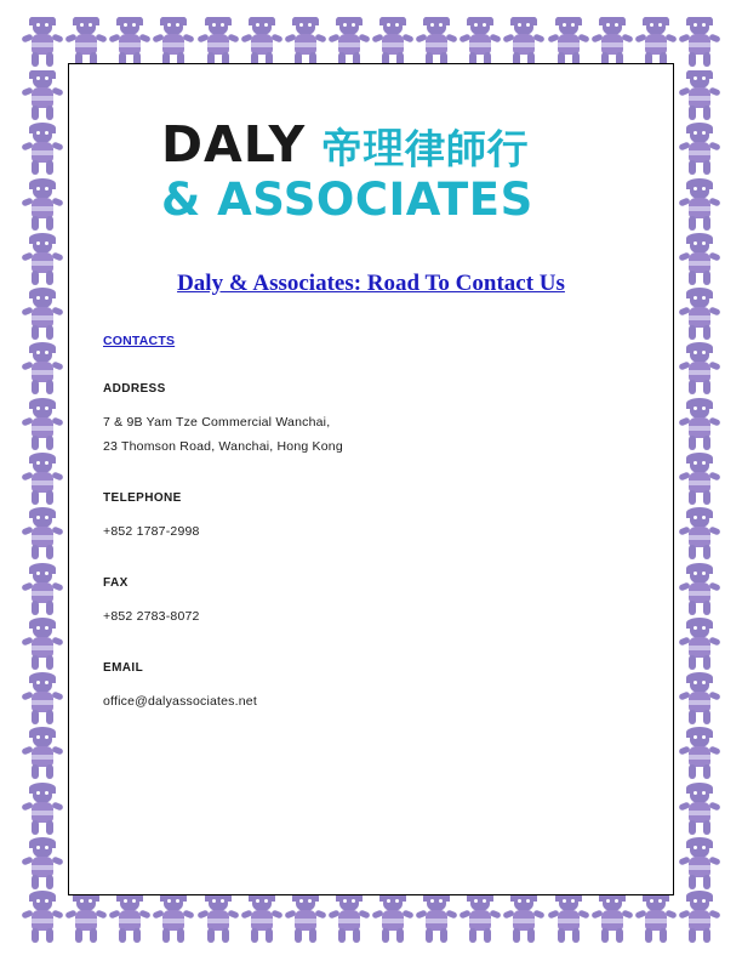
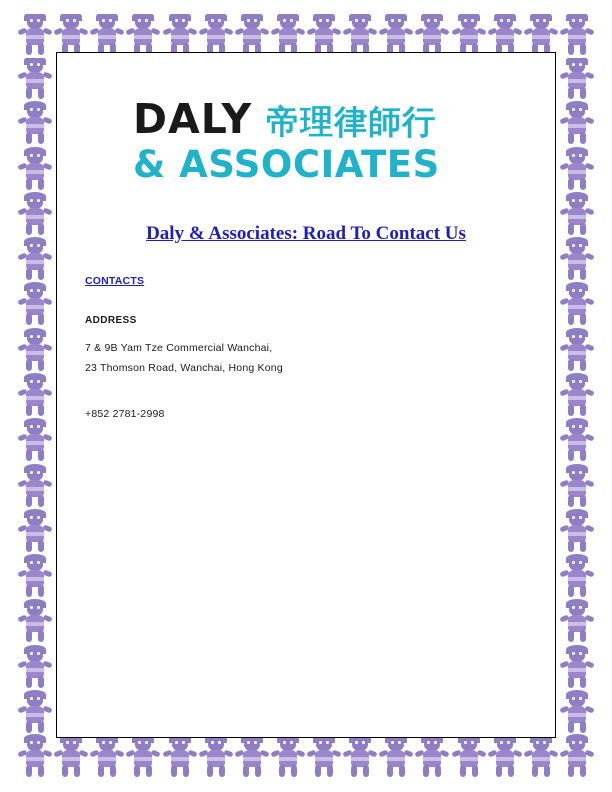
  DALY
  帝理律師行
  & ASSOCIATES
  Daly & Associates: Road To Contact Us
  CONTACTS
  ADDRESS
  7 & 9B Yam Tze Commercial Wanchai,
  23 Thomson Road, Wanchai, Hong Kong
- TELEPHONE
- +852 1787-2998
+ +852 2781-2998
- FAX
- +852 2783-8072
- EMAIL
- office@dalyassociates.net
